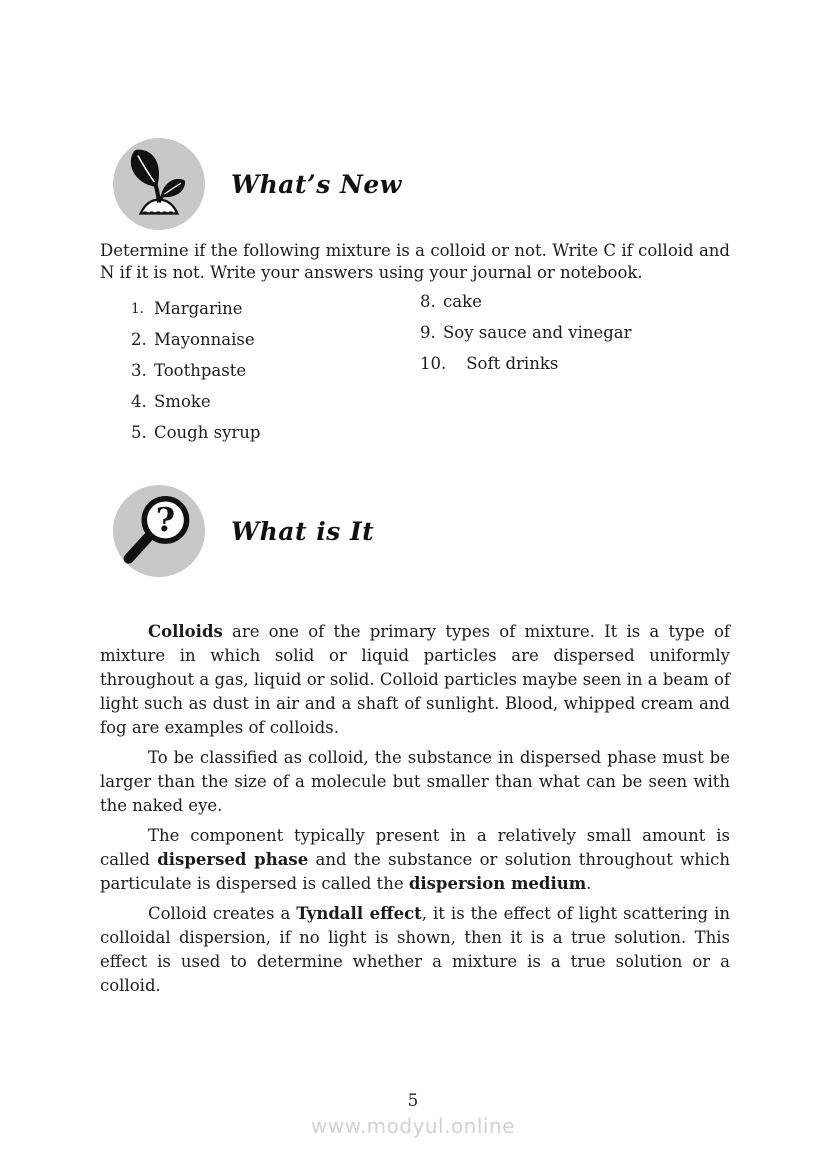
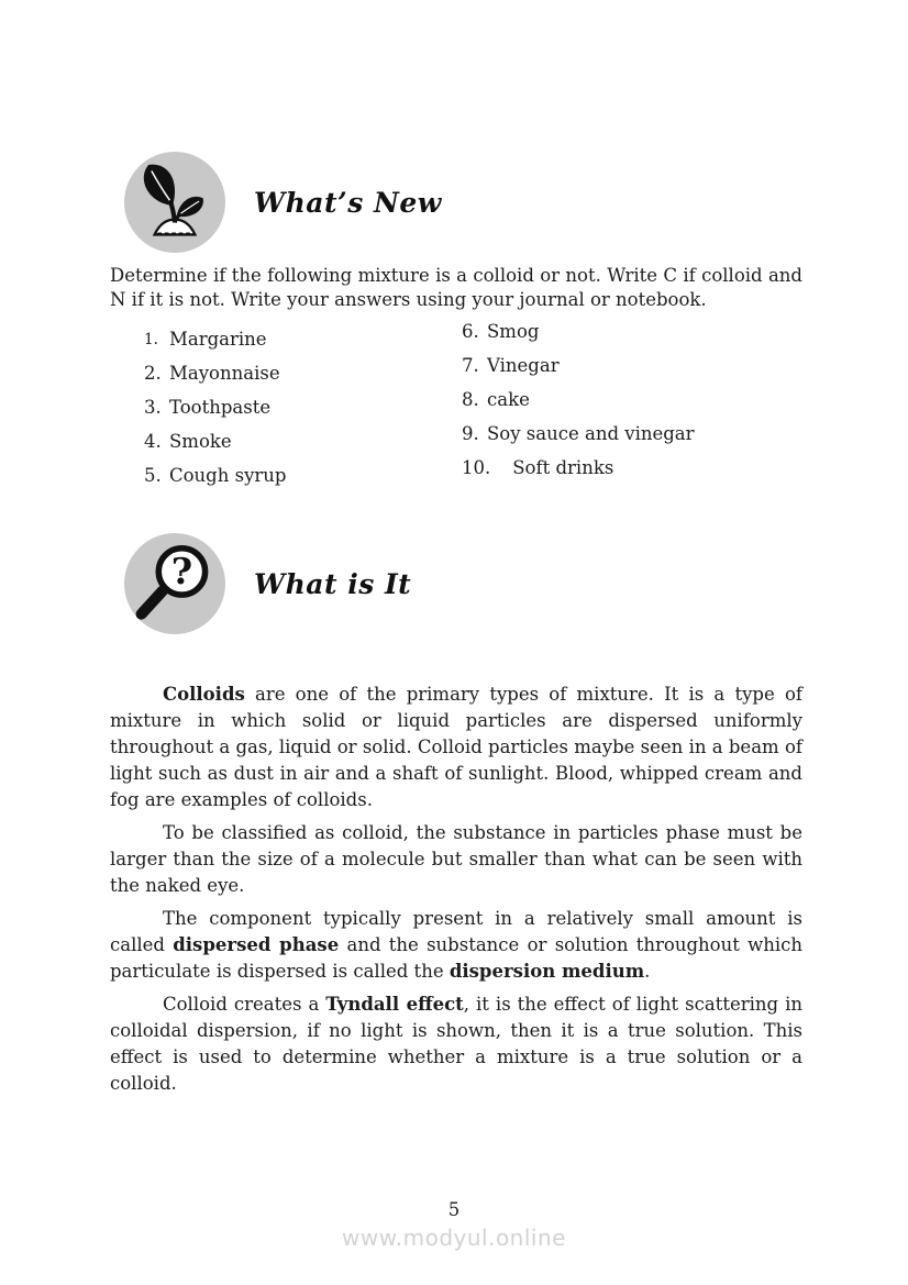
  What’s New
  Determine if the following mixture is a colloid or not. Write C if colloid and N if it is not. Write your answers using your journal or notebook.
  1.
  Margarine
  2.
  Mayonnaise
  3.
  Toothpaste
  4.
  Smoke
  5.
  Cough syrup
+ 6.
+ Smog
+ 7.
+ Vinegar
  8.
  cake
  9.
  Soy sauce and vinegar
  10.
  Soft drinks
  ?
  What is It
  Colloids are one of the primary types of mixture. It is a type of mixture in which solid or liquid particles are dispersed uniformly throughout a gas, liquid or solid. Colloid particles maybe seen in a beam of light such as dust in air and a shaft of sunlight. Blood, whipped cream and fog are examples of colloids.
- To be classified as colloid, the substance in dispersed phase must be larger than the size of a molecule but smaller than what can be seen with the naked eye.
+ To be classified as colloid, the substance in particles phase must be larger than the size of a molecule but smaller than what can be seen with the naked eye.
  The component typically present in a relatively small amount is called dispersed phase and the substance or solution throughout which particulate is dispersed is called the dispersion medium.
  Colloid creates a Tyndall effect, it is the effect of light scattering in colloidal dispersion, if no light is shown, then it is a true solution. This effect is used to determine whether a mixture is a true solution or a colloid.
  5
  www.modyul.online
